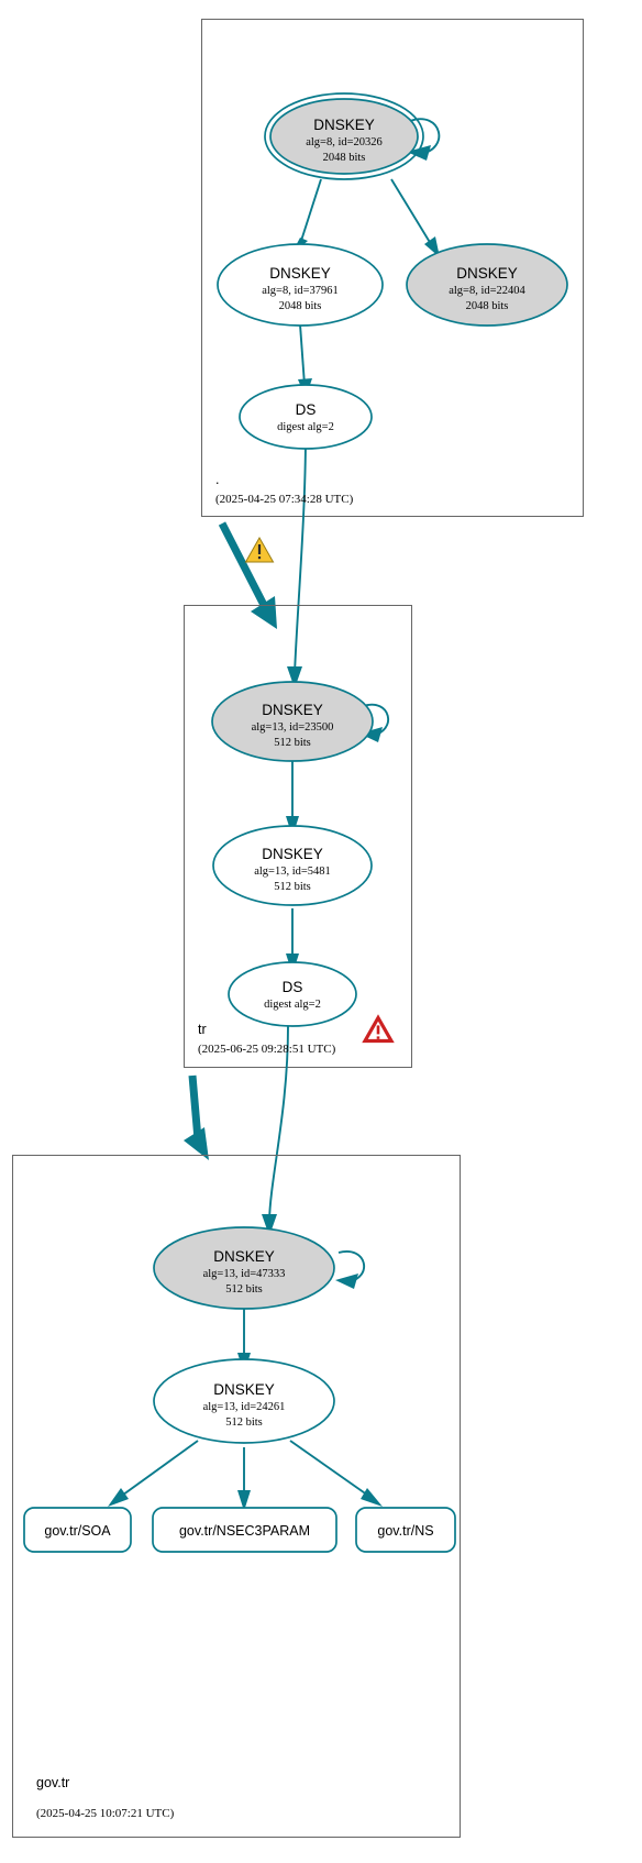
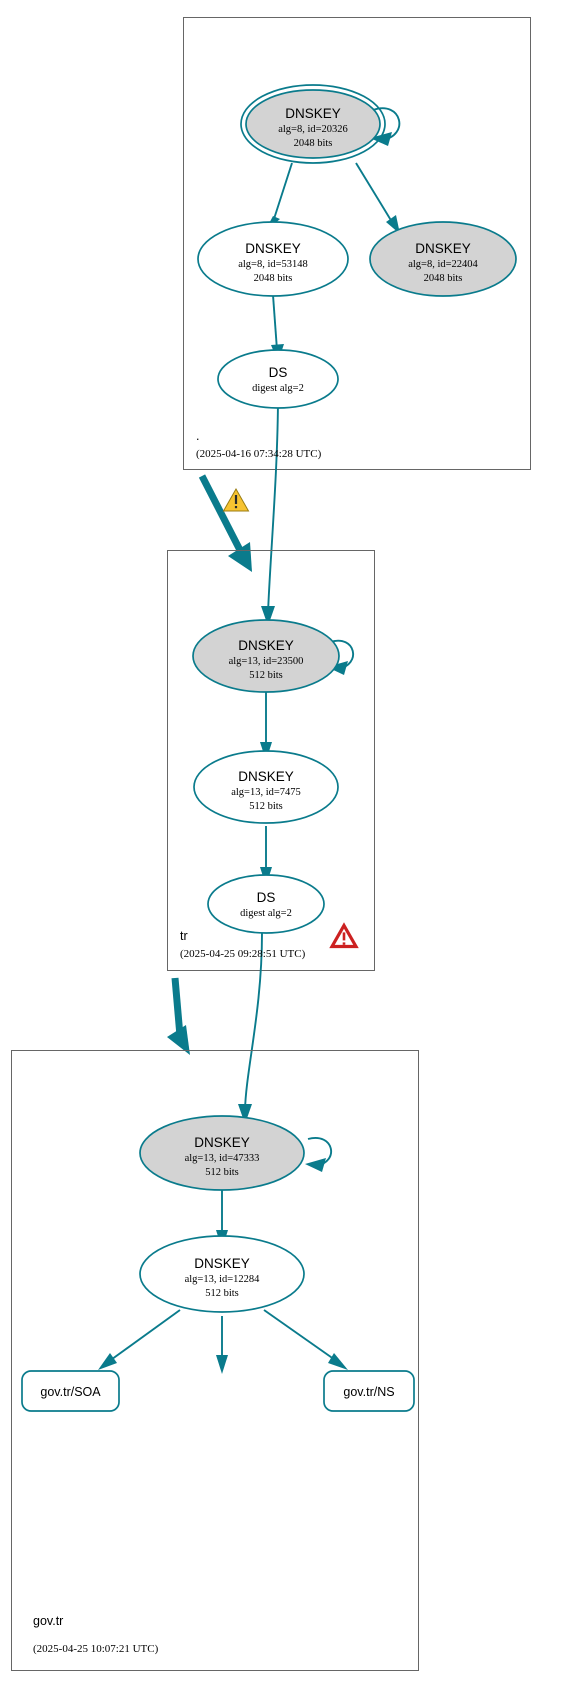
  DNSKEY
  alg=8, id=20326
  2048 bits
  DNSKEY
- alg=8, id=37961
+ alg=8, id=53148
  2048 bits
  DNSKEY
  alg=8, id=22404
  2048 bits
  DS
  digest alg=2
  .
- (2025-04-25 07:34:28 UTC)
+ (2025-04-16 07:34:28 UTC)
  DNSKEY
  alg=13, id=23500
  512 bits
  DNSKEY
- alg=13, id=5481
+ alg=13, id=7475
  512 bits
  DS
  digest alg=2
  tr
- (2025-06-25 09:28:51 UTC)
+ (2025-04-25 09:28:51 UTC)
  DNSKEY
  alg=13, id=47333
  512 bits
  DNSKEY
- alg=13, id=24261
+ alg=13, id=12284
  512 bits
  gov.tr/SOA
- gov.tr/NSEC3PARAM
  gov.tr/NS
  gov.tr
  (2025-04-25 10:07:21 UTC)
